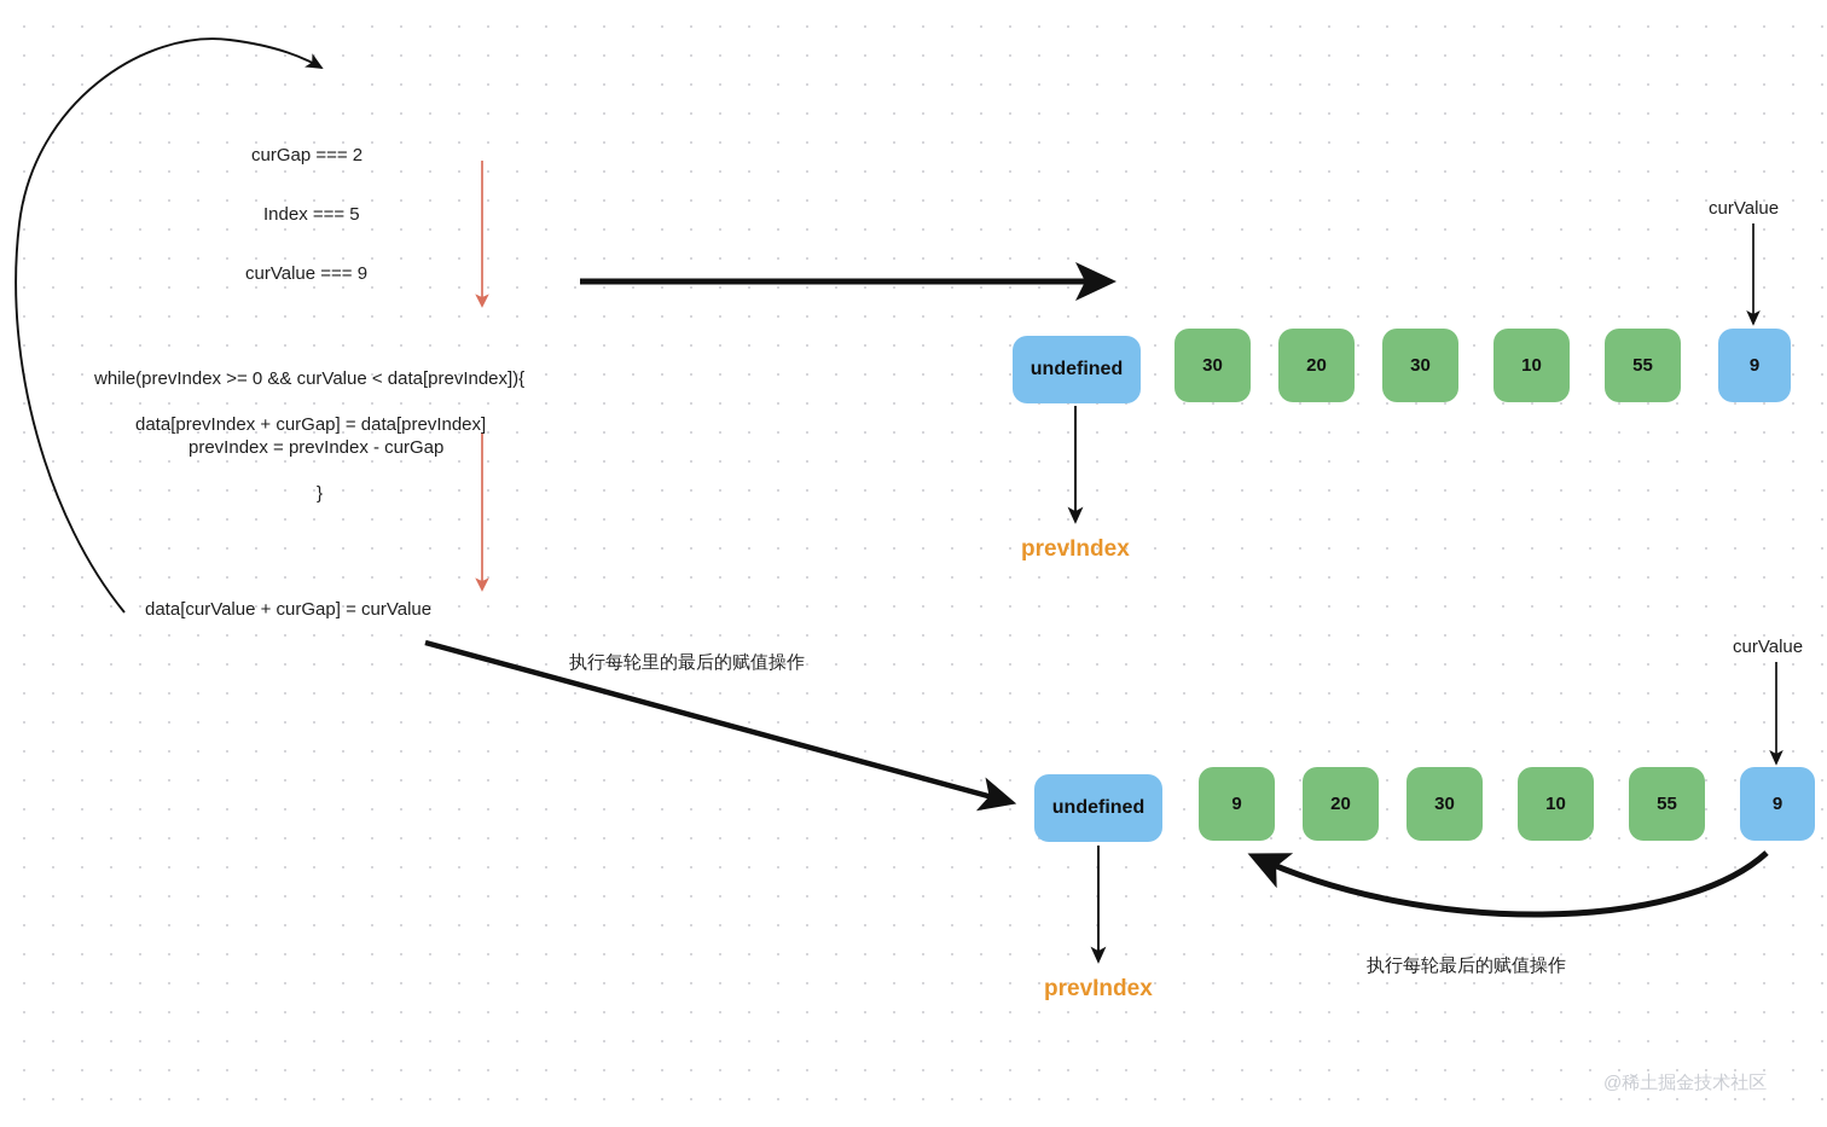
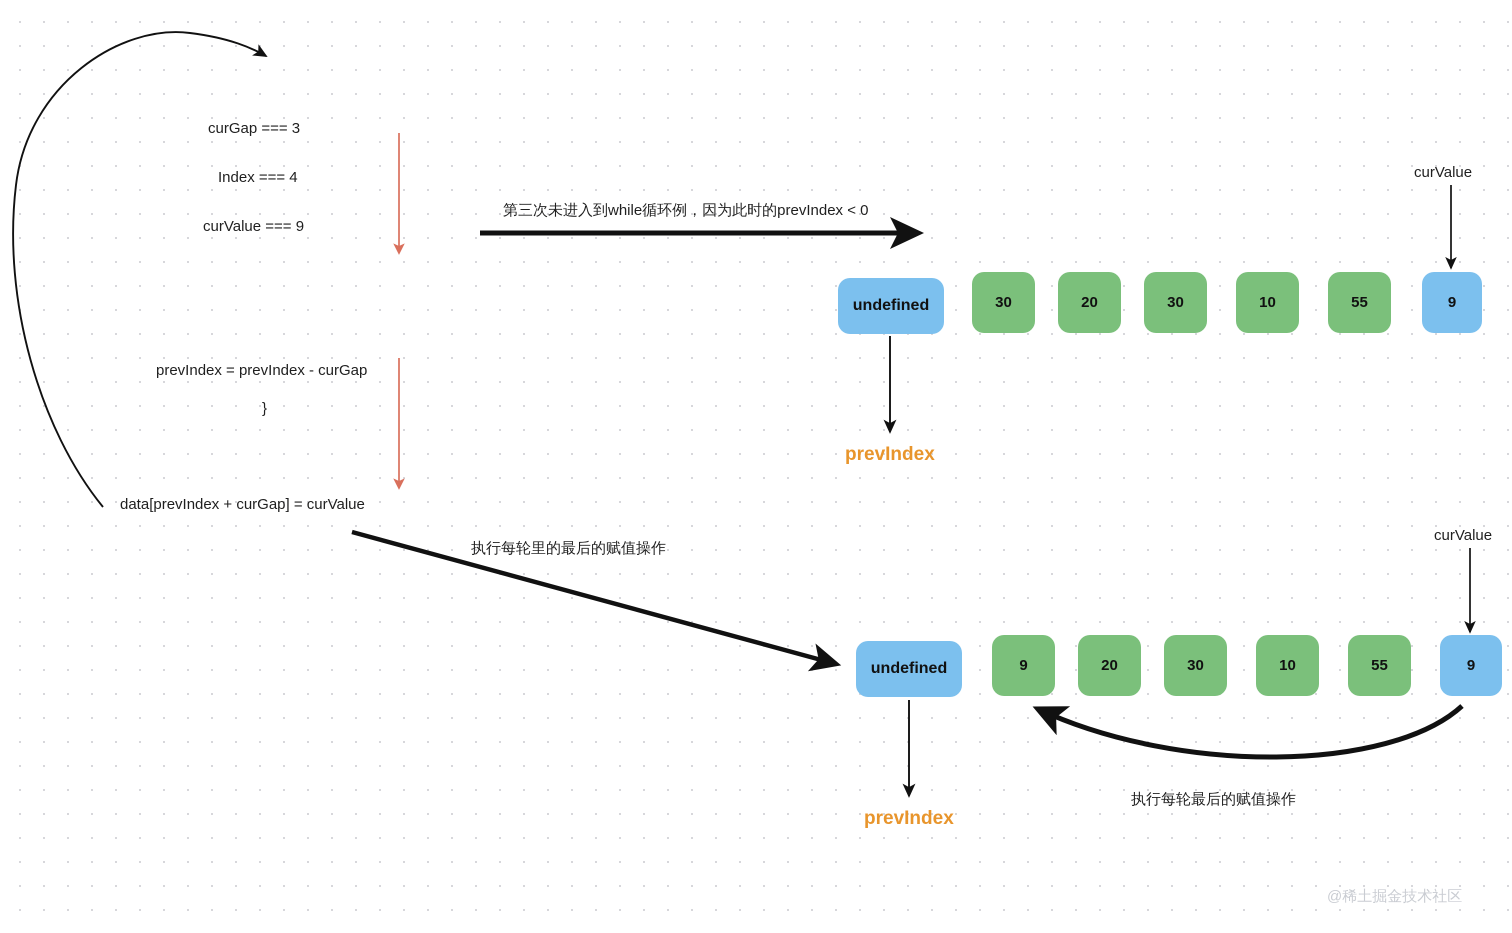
- curGap === 2
+ curGap === 3
- Index === 5
+ Index === 4
  curValue === 9
- while(prevIndex >= 0 && curValue < data[prevIndex]){
- data[prevIndex + curGap] = data[prevIndex]
  prevIndex = prevIndex - curGap
  }
- data[curValue + curGap] = curValue
+ data[prevIndex + curGap] = curValue
+ 第三次未进入到while循环例，因为此时的prevIndex < 0
  执行每轮里的最后的赋值操作
  执行每轮最后的赋值操作
  curValue
  curValue
  prevIndex
  prevIndex
  undefined
  30
  20
  30
  10
  55
  9
  undefined
  9
  20
  30
  10
  55
  9
  @稀土掘金技术社区
